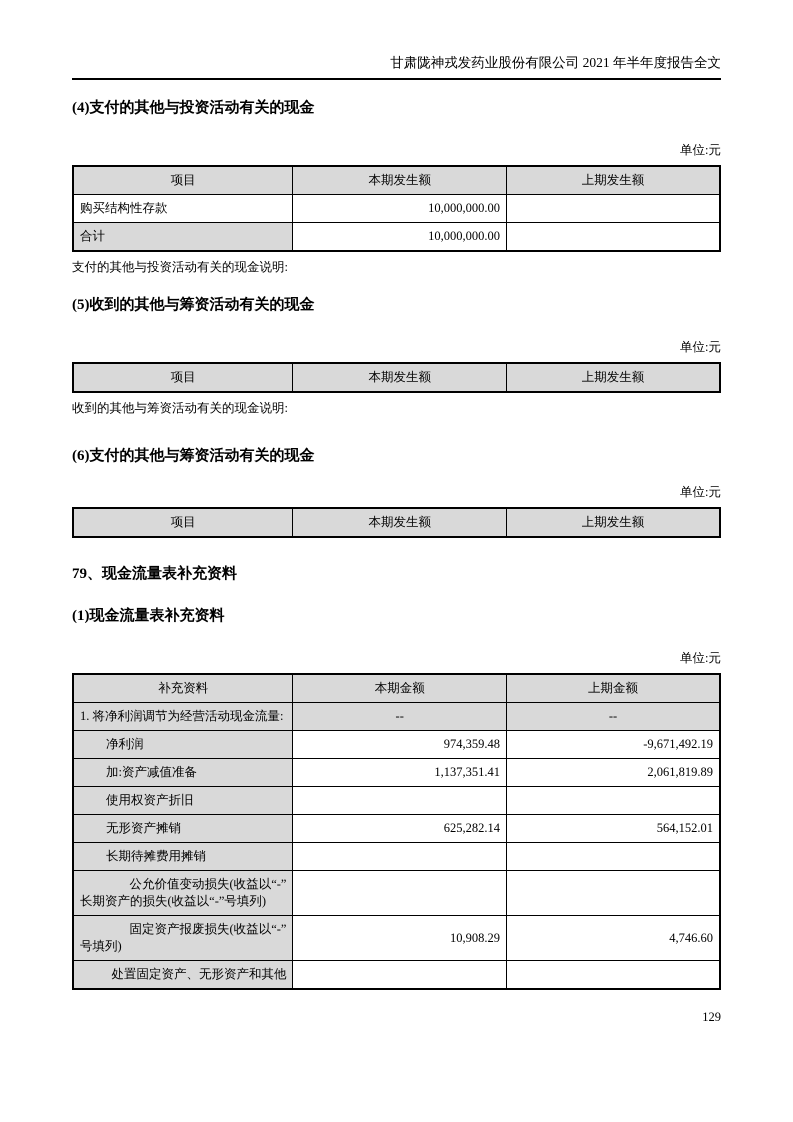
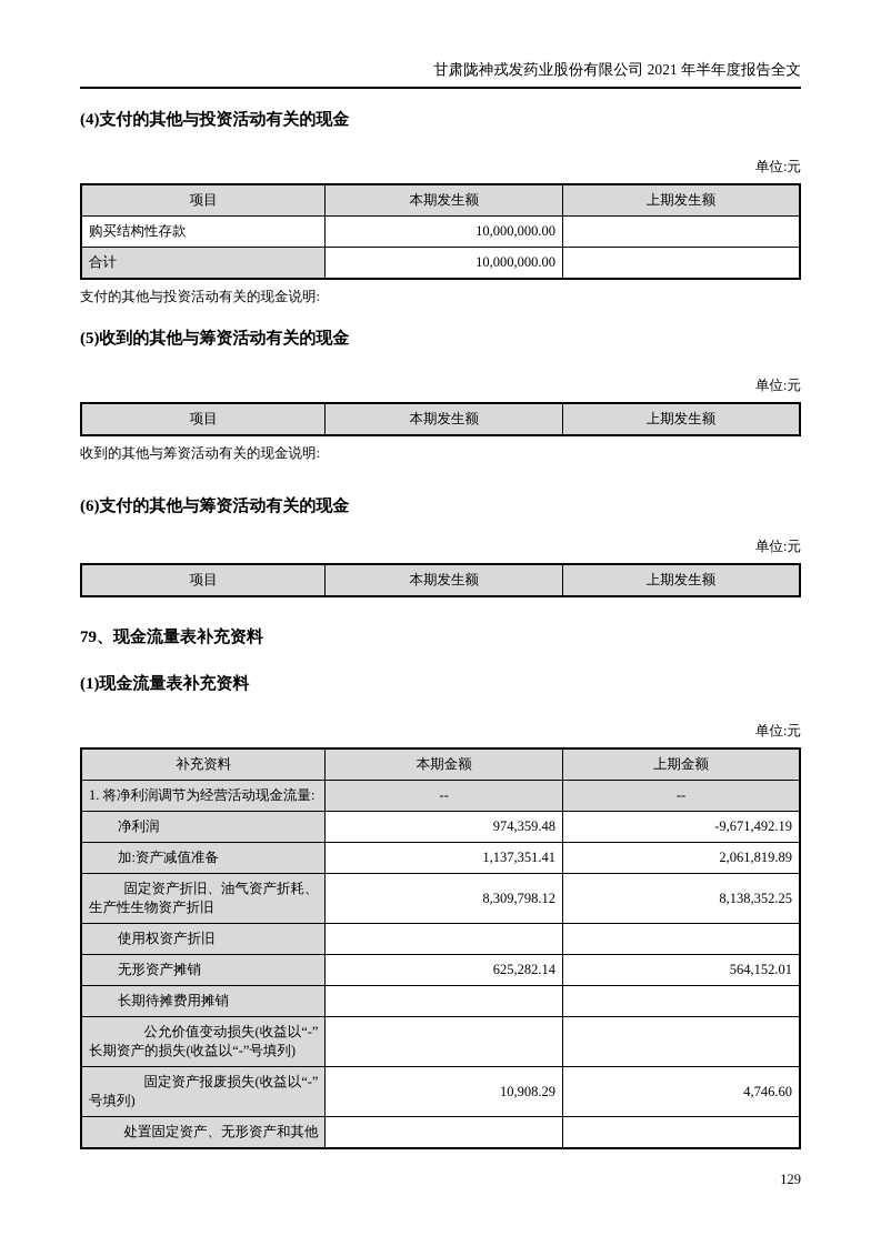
  甘肃陇神戎发药业股份有限公司 2021 年半年度报告全文
  (4)支付的其他与投资活动有关的现金
  单位:元
  项目	本期发生额	上期发生额
  购买结构性存款	10,000,000.00
  合计	10,000,000.00
  支付的其他与投资活动有关的现金说明:
  (5)收到的其他与筹资活动有关的现金
  单位:元
  项目	本期发生额	上期发生额
  收到的其他与筹资活动有关的现金说明:
  (6)支付的其他与筹资活动有关的现金
  单位:元
  项目	本期发生额	上期发生额
  79、现金流量表补充资料
  (1)现金流量表补充资料
  单位:元
  补充资料	本期金额	上期金额
  1. 将净利润调节为经营活动现金流量:	--	--
  净利润	974,359.48	-9,671,492.19
  加:资产减值准备	1,137,351.41	2,061,819.89
+ 固定资产折旧、油气资产折耗、生产性生物资产折旧	8,309,798.12	8,138,352.25
  使用权资产折旧
  无形资产摊销	625,282.14	564,152.01
  长期待摊费用摊销
  公允价值变动损失(收益以“-”长期资产的损失(收益以“-”号填列)
  固定资产报废损失(收益以“-”号填列)	10,908.29	4,746.60
  处置固定资产、无形资产和其他
  129
